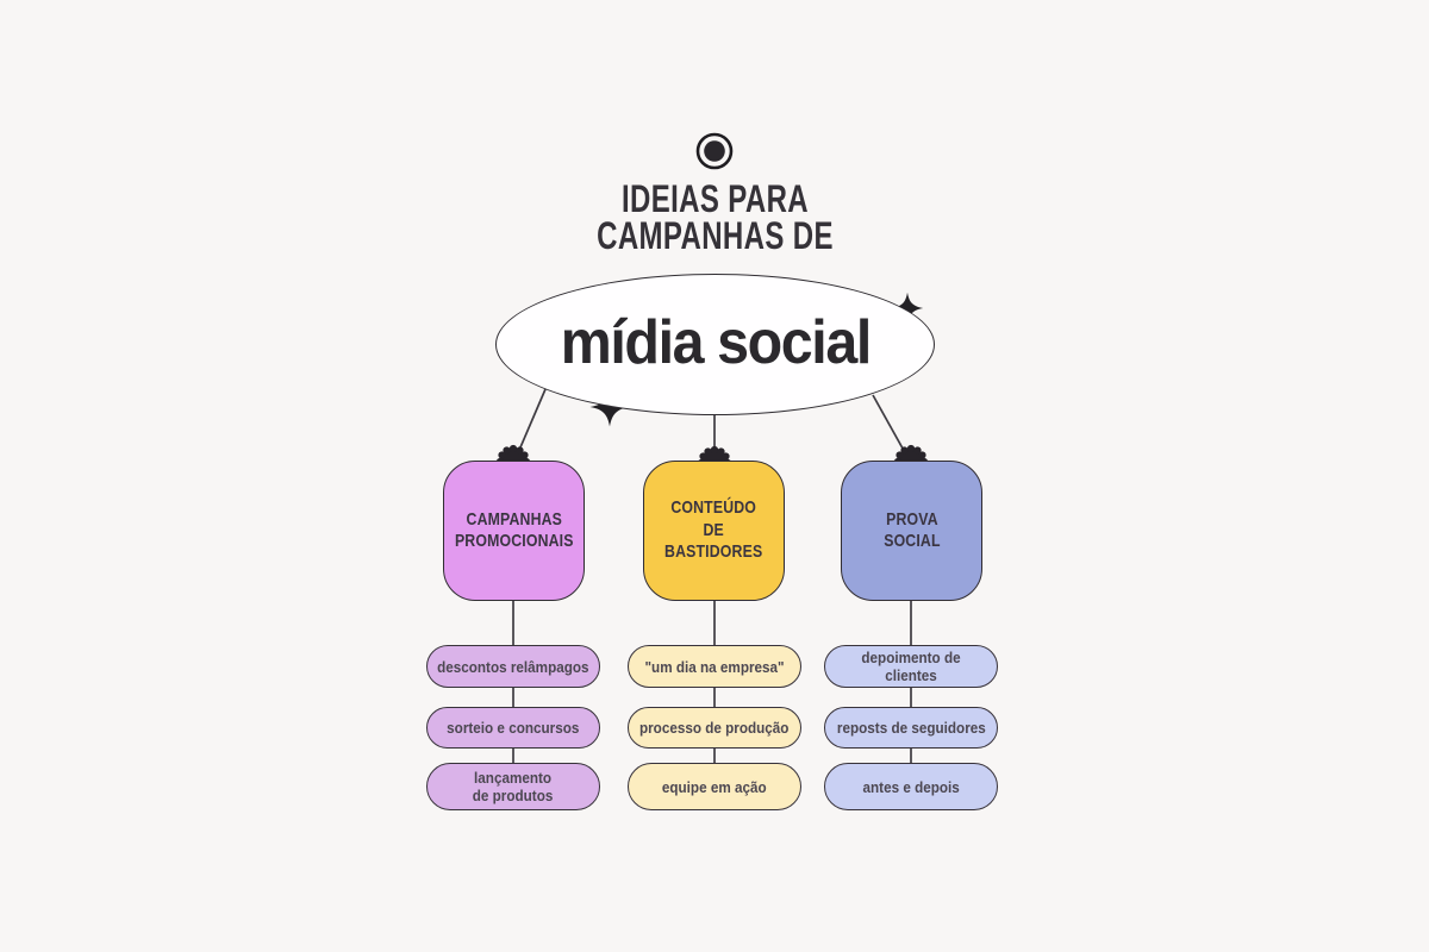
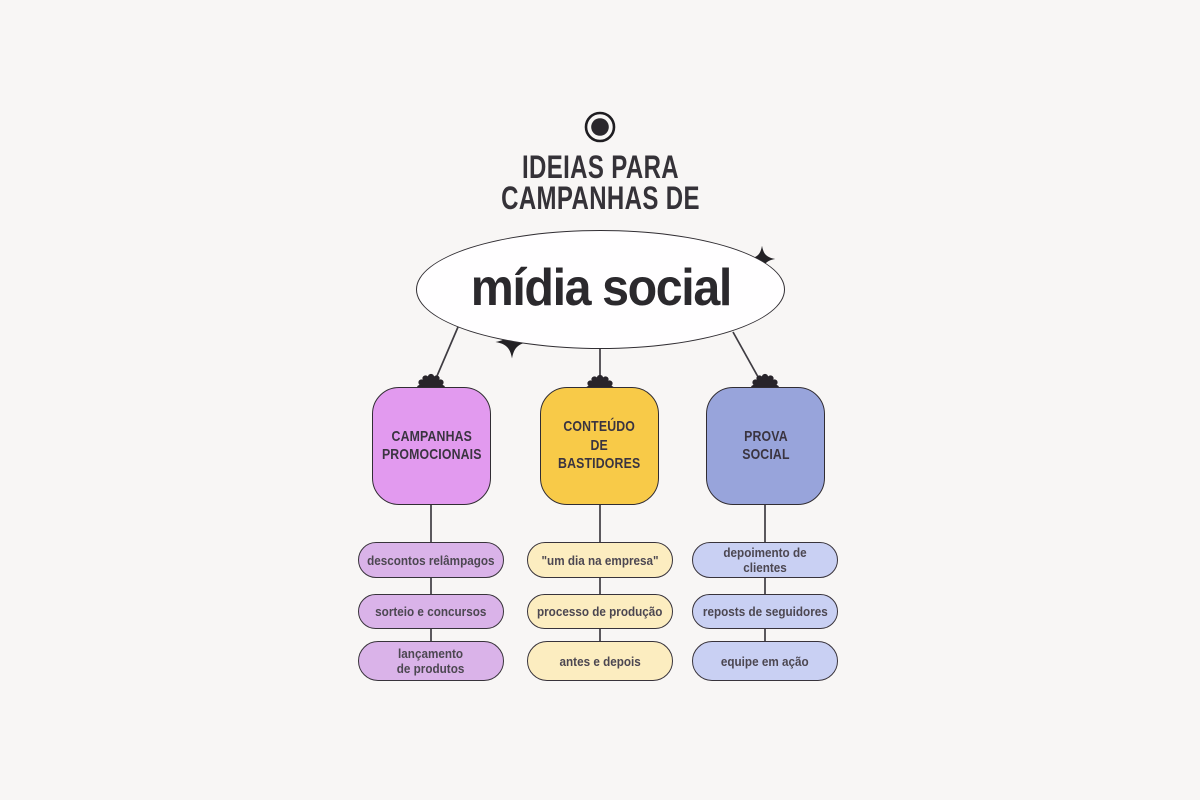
  IDEIAS PARA
  CAMPANHAS DE
  mídia social
  CAMPANHAS
  PROMOCIONAIS
  CONTEÚDO
  DE
  BASTIDORES
  PROVA
  SOCIAL
  descontos relâmpagos
  sorteio e concursos
  lançamento
  de produtos
  "um dia na empresa"
  processo de produção
- equipe em ação
+ antes e depois
  depoimento de clientes
  reposts de seguidores
- antes e depois
+ equipe em ação
